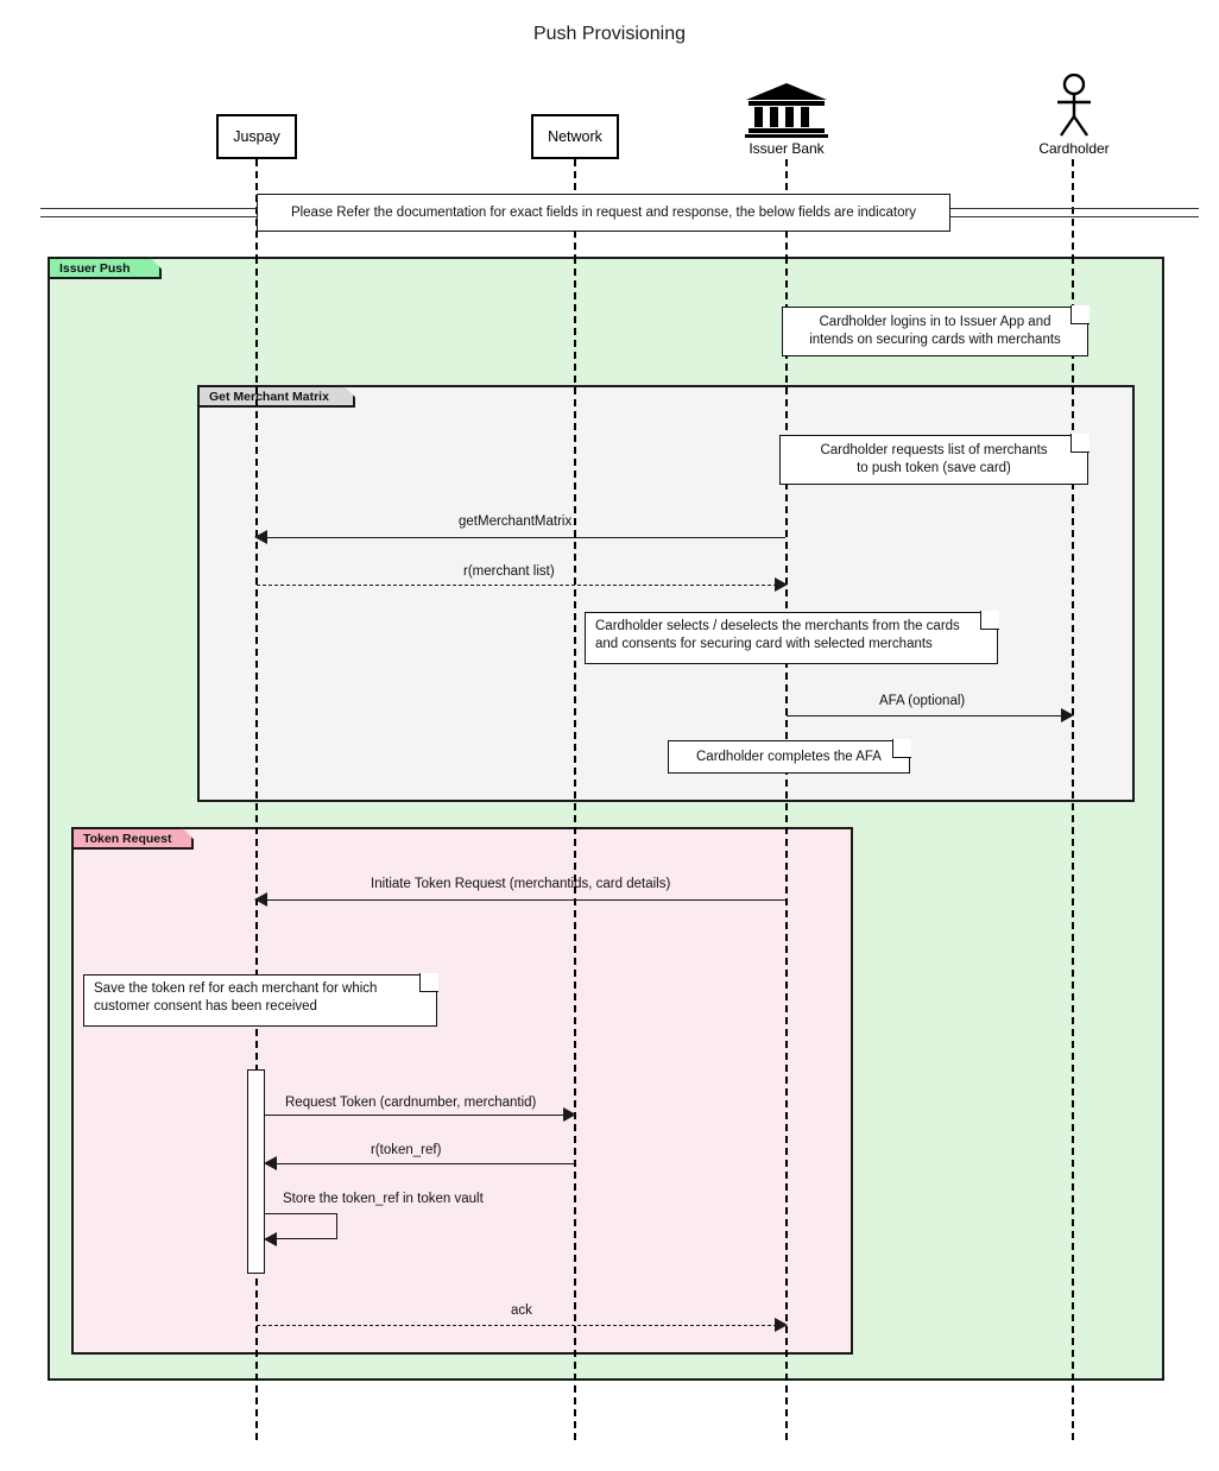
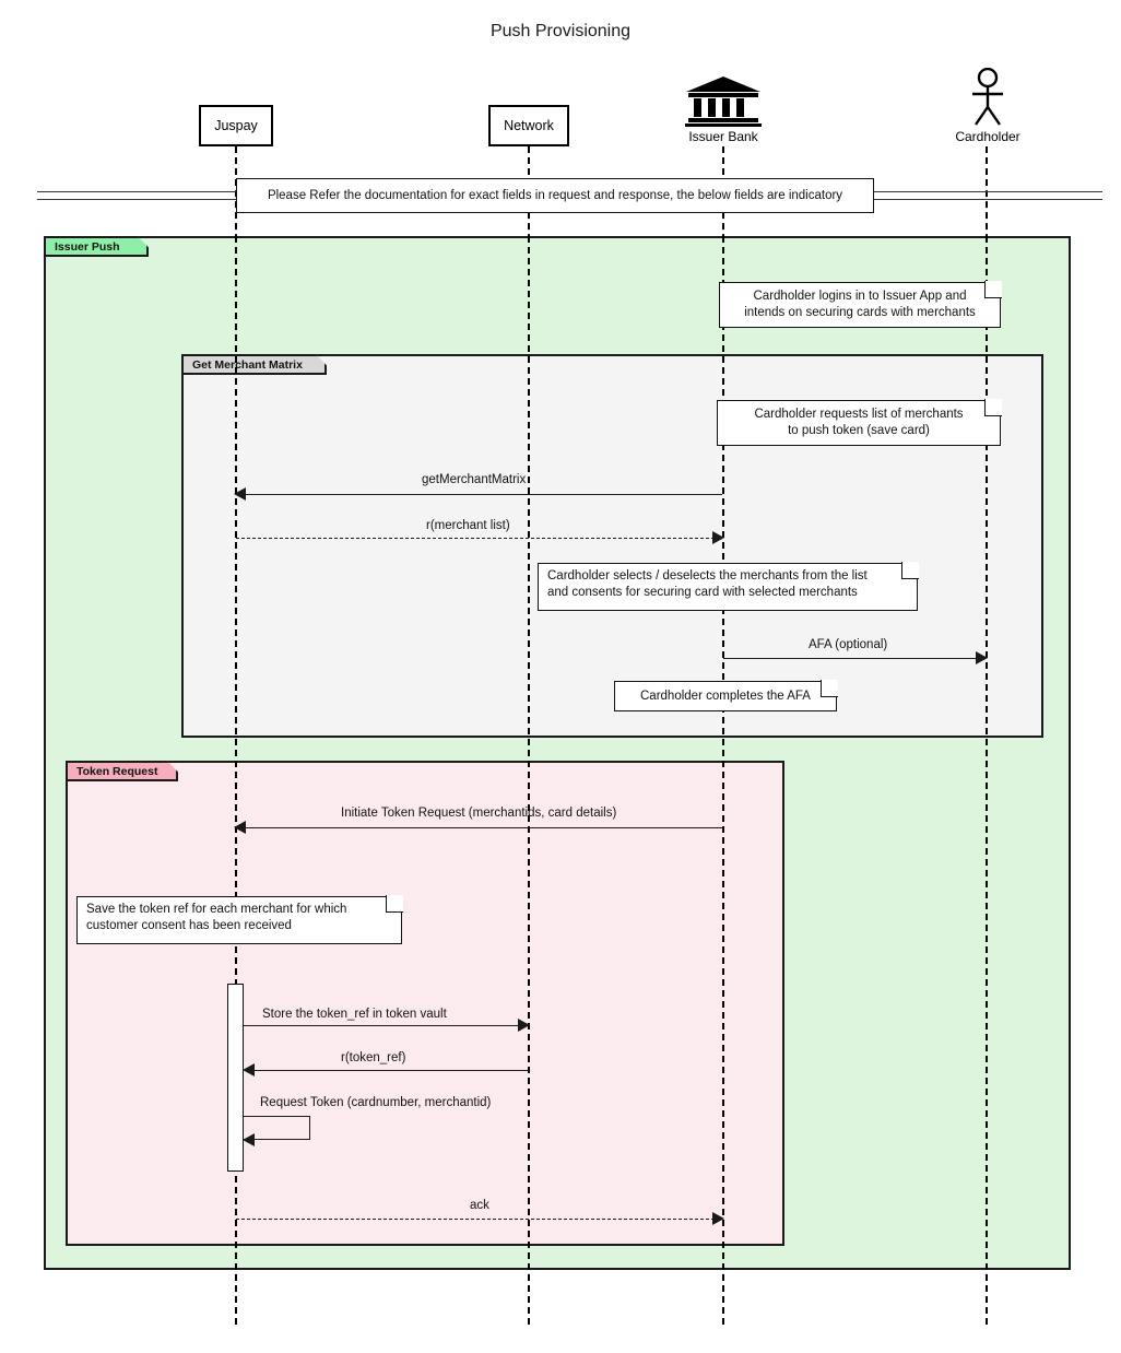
  Push Provisioning
  Juspay
  Network
  Issuer Bank
  Cardholder
  Please Refer the documentation for exact fields in request and response, the below fields are indicatory
  Issuer Push
  Get Merchant Matrix
  Token Request
  Cardholder logins in to Issuer App and
  intends on securing cards with merchants
  Cardholder requests list of merchants
  to push token (save card)
  getMerchantMatrix
  r(merchant list)
- Cardholder selects / deselects the merchants from the cards
+ Cardholder selects / deselects the merchants from the list
  and consents for securing card with selected merchants
  AFA (optional)
  Cardholder completes the AFA
  Initiate Token Request (merchantids, card details)
  Save the token ref for each merchant for which
  customer consent has been received
- Request Token (cardnumber, merchantid)
+ Store the token_ref in token vault
  r(token_ref)
- Store the token_ref in token vault
+ Request Token (cardnumber, merchantid)
  ack
